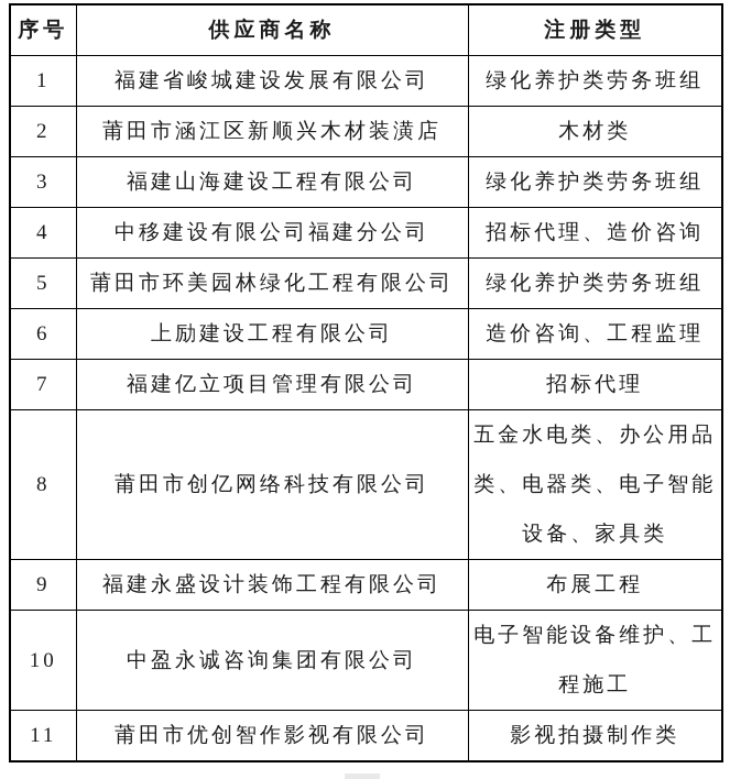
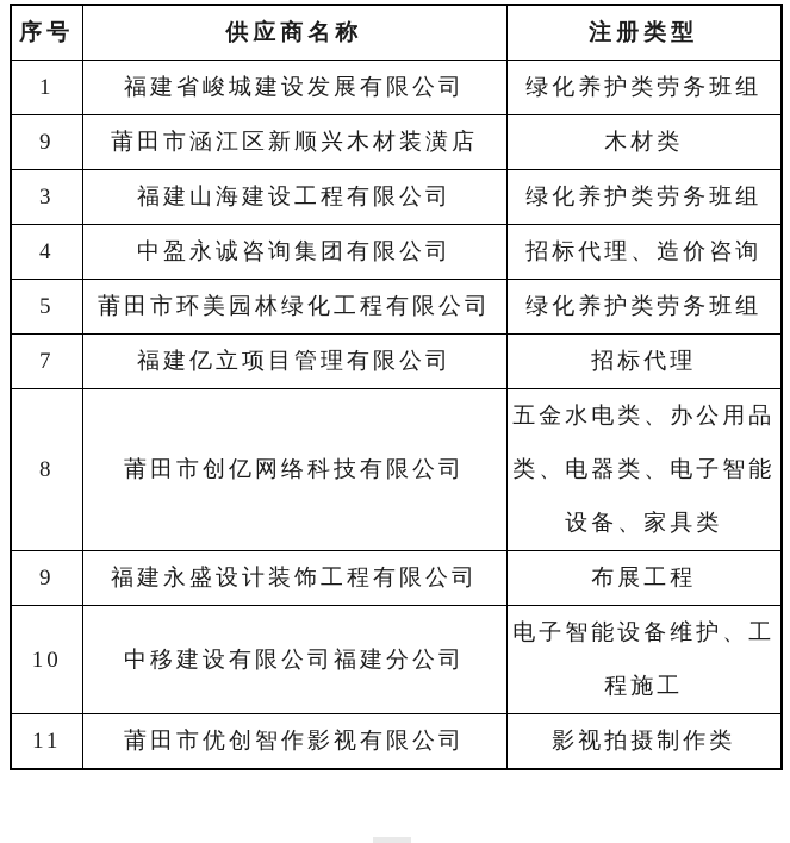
  序号	供应商名称	注册类型
  1	福建省峻城建设发展有限公司	绿化养护类劳务班组
- 2	莆田市涵江区新顺兴木材装潢店	木材类
+ 9	莆田市涵江区新顺兴木材装潢店	木材类
  3	福建山海建设工程有限公司	绿化养护类劳务班组
- 4	中移建设有限公司福建分公司	招标代理、造价咨询
+ 4	中盈永诚咨询集团有限公司	招标代理、造价咨询
  5	莆田市环美园林绿化工程有限公司	绿化养护类劳务班组
- 6	上励建设工程有限公司	造价咨询、工程监理
  7	福建亿立项目管理有限公司	招标代理
  8	莆田市创亿网络科技有限公司	五金水电类、办公用品类、电器类、电子智能设备、家具类
  9	福建永盛设计装饰工程有限公司	布展工程
- 10	中盈永诚咨询集团有限公司	电子智能设备维护、工程施工
+ 10	中移建设有限公司福建分公司	电子智能设备维护、工程施工
  11	莆田市优创智作影视有限公司	影视拍摄制作类
